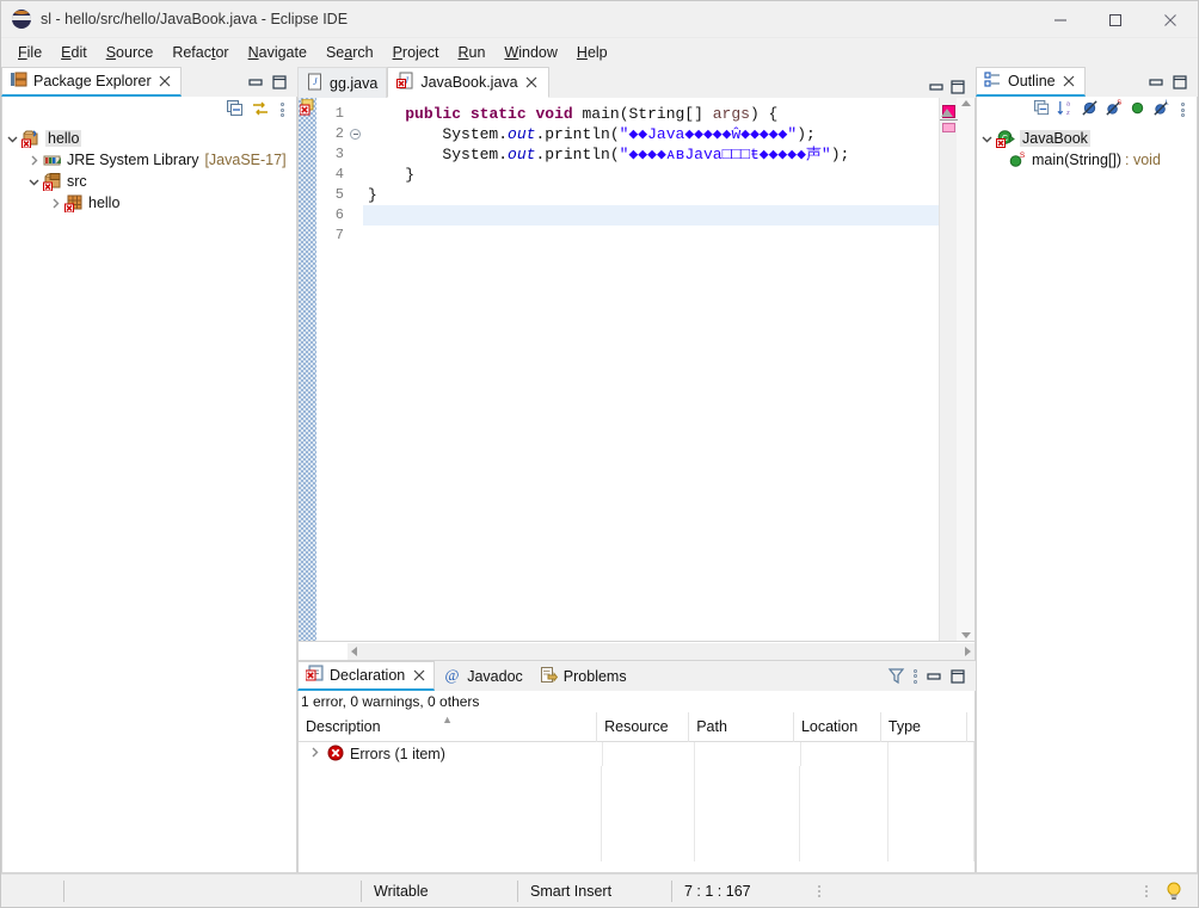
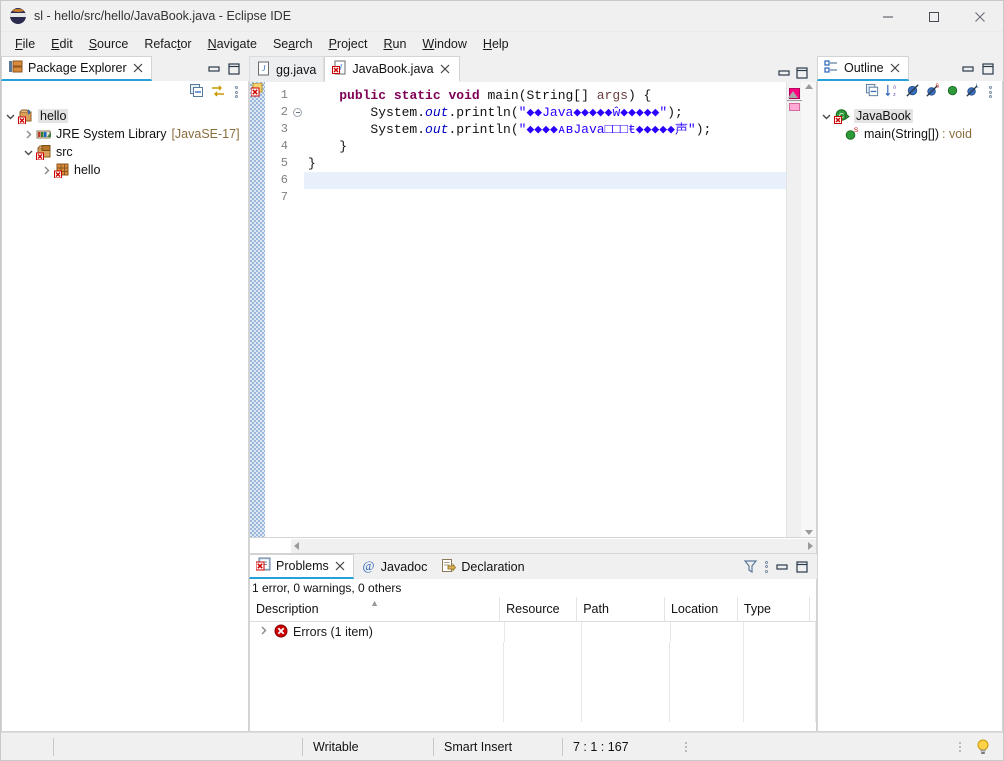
  sl - hello/src/hello/JavaBook.java - Eclipse IDE
  File
  Edit
  Source
  Refactor
  Navigate
  Search
  Project
  Run
  Window
  Help
  Package Explorer
  hello
  JRE System Library
  [JavaSE-17]
  src
  hello
  J
  gg.java
  J
  JavaBook.java
  1
  2
  3
  4
  5
  6
  7
  public static void main(String[] args) {
  System.out.println("◆◆Java◆◆◆◆◆ŵ◆◆◆◆◆");
  System.out.println("◆◆◆◆ᴀʙJava□□□ŧ◆◆◆◆◆声");
  }
  }
- Declaration
+ Problems
  @
  Javadoc
- Problems
+ Declaration
  1 error, 0 warnings, 0 others
  ▲
  Description
  Resource
  Path
  Location
  Type
  Errors (1 item)
  Outline
  JavaBook
  main(String[])
  : void
  Writable
  Smart Insert
  7 : 1 : 167
